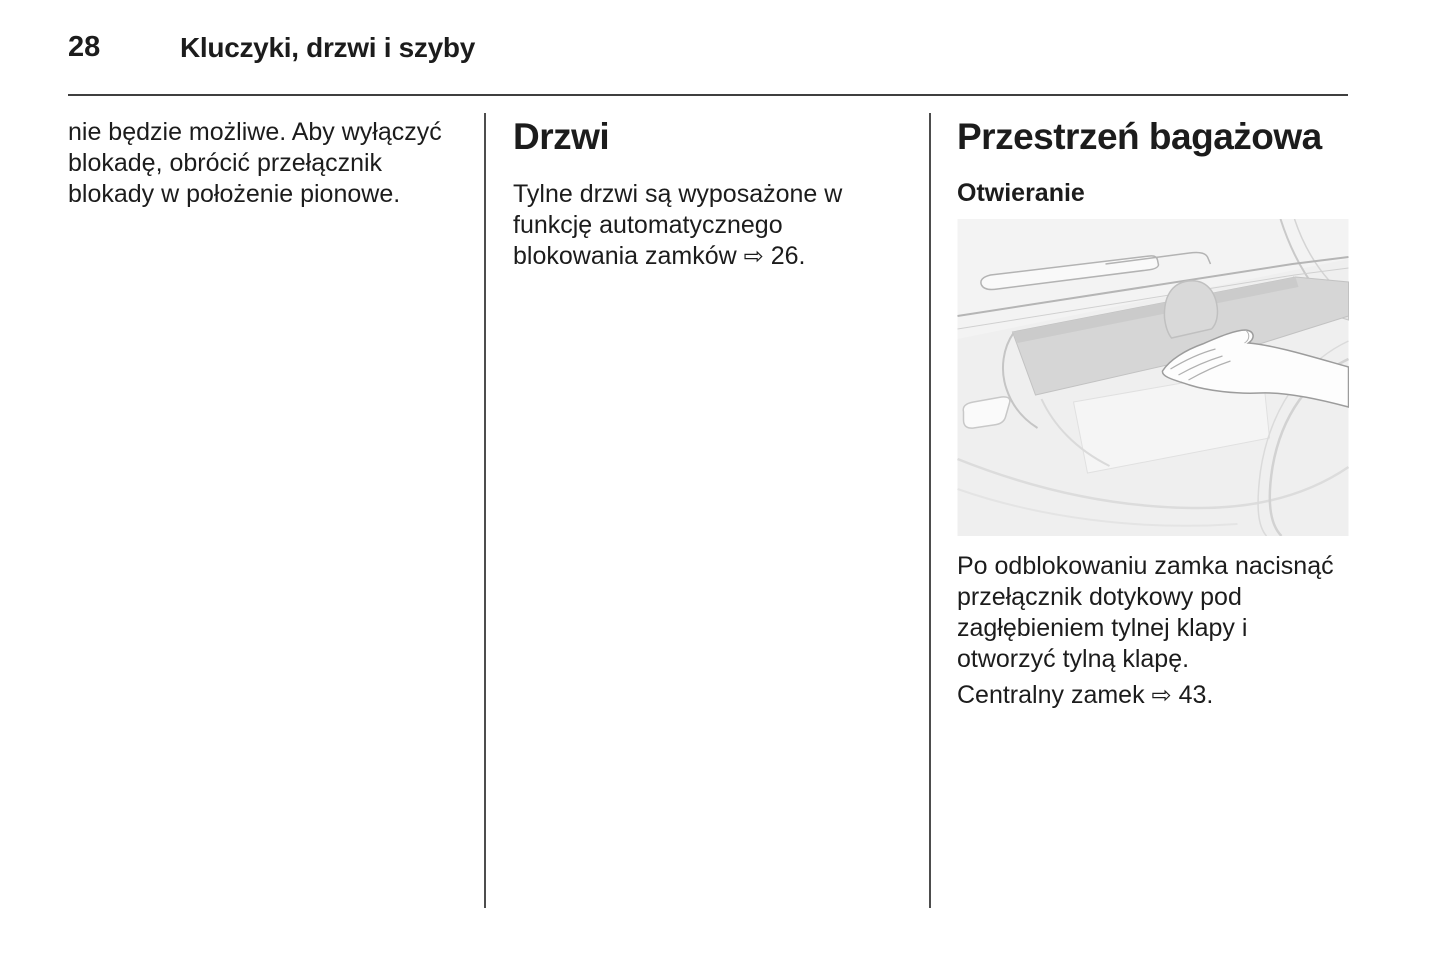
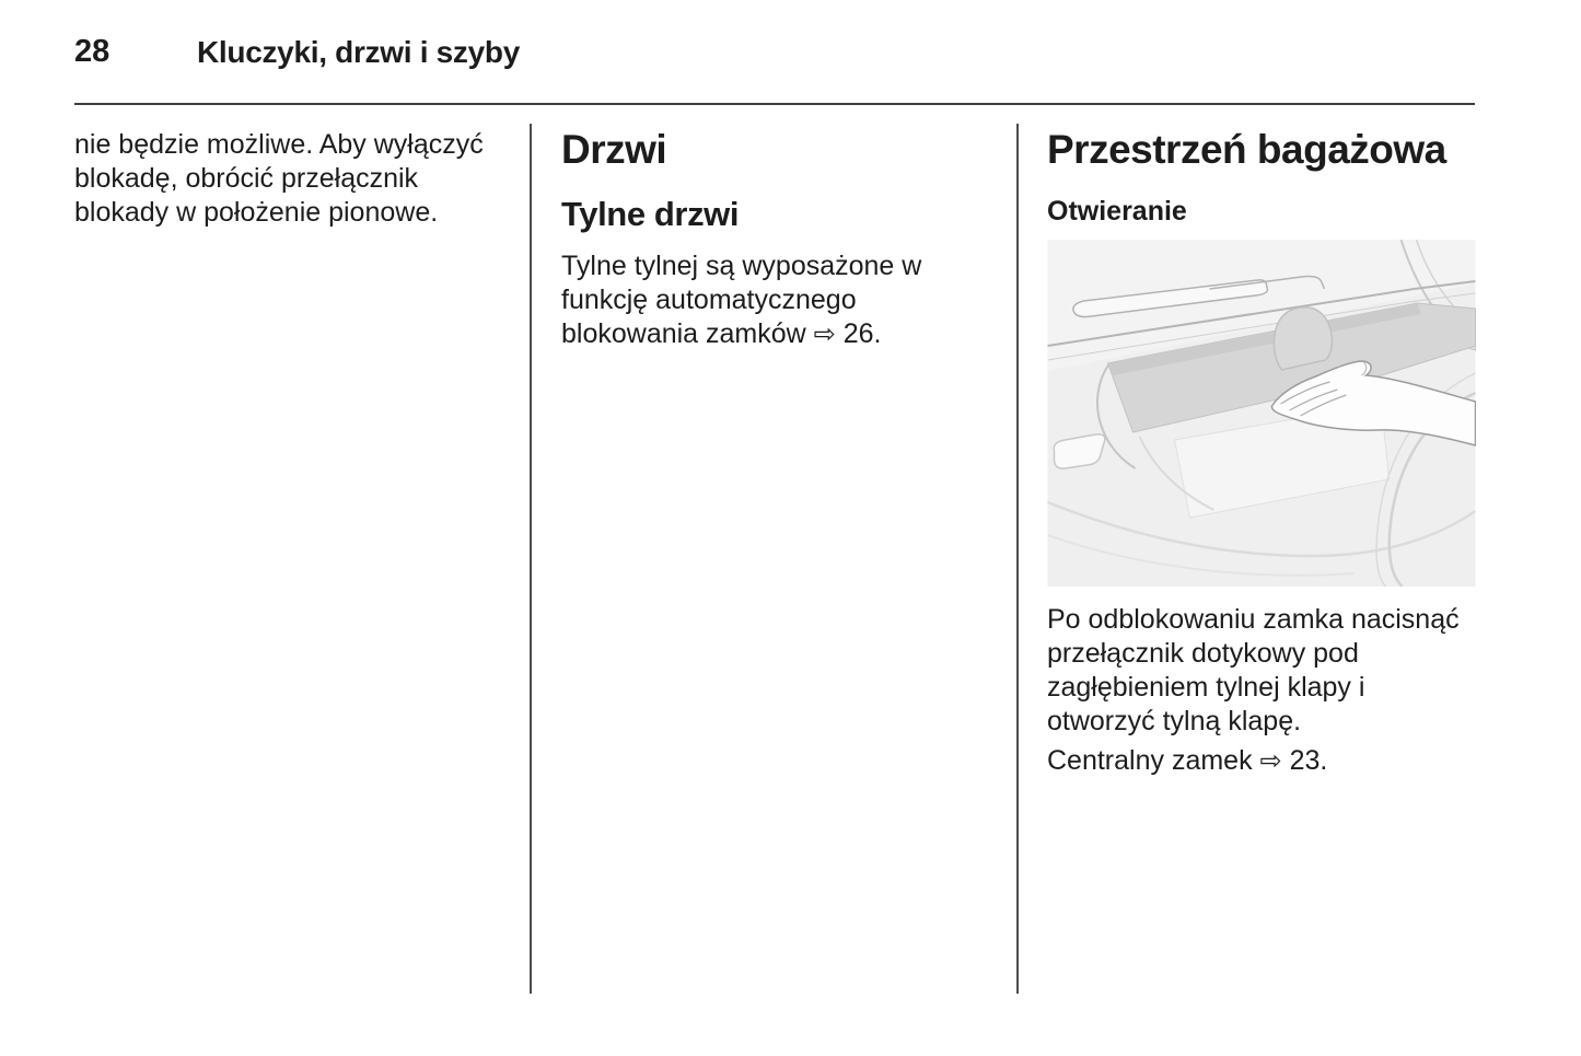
  28
  Kluczyki, drzwi i szyby
  nie będzie możliwe. Aby wyłączyć blokadę, obrócić przełącznik blokady w położenie pionowe.
  Drzwi
+ Tylne drzwi
- Tylne drzwi są wyposażone w funkcję automatycznego blokowania zamków ⇨ 26.
+ Tylne tylnej są wyposażone w funkcję automatycznego blokowania zamków ⇨ 26.
  Przestrzeń bagażowa
  Otwieranie
  Po odblokowaniu zamka nacisnąć przełącznik dotykowy pod zagłębieniem tylnej klapy i otworzyć tylną klapę.
- Centralny zamek ⇨ 43.
+ Centralny zamek ⇨ 23.
